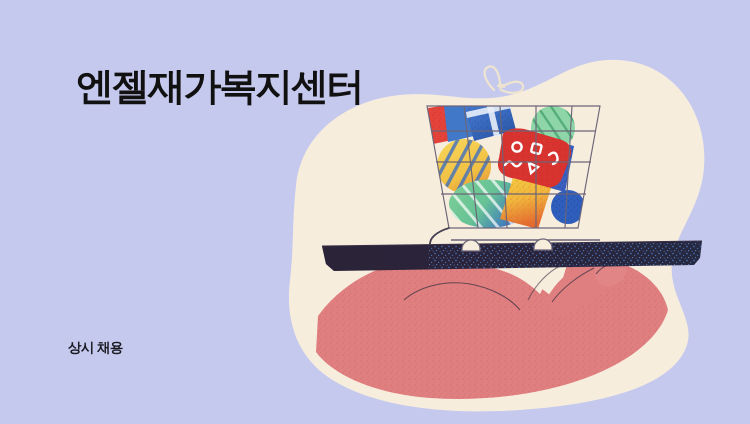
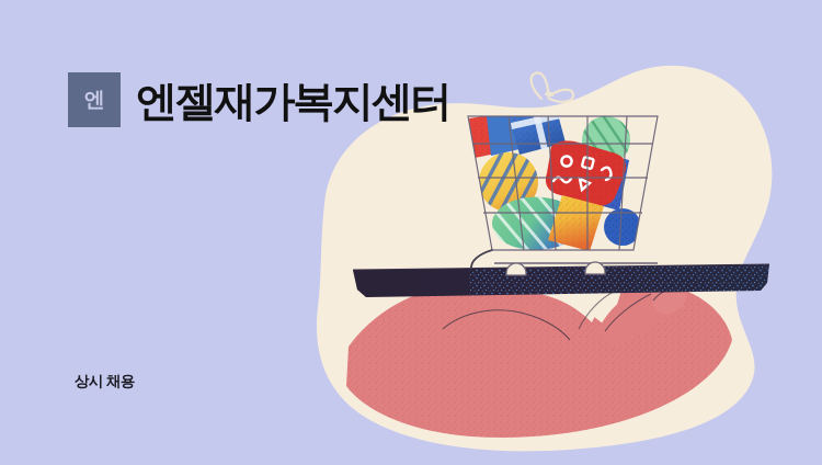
+ 엔
  엔젤재가복지센터
  상시 채용
